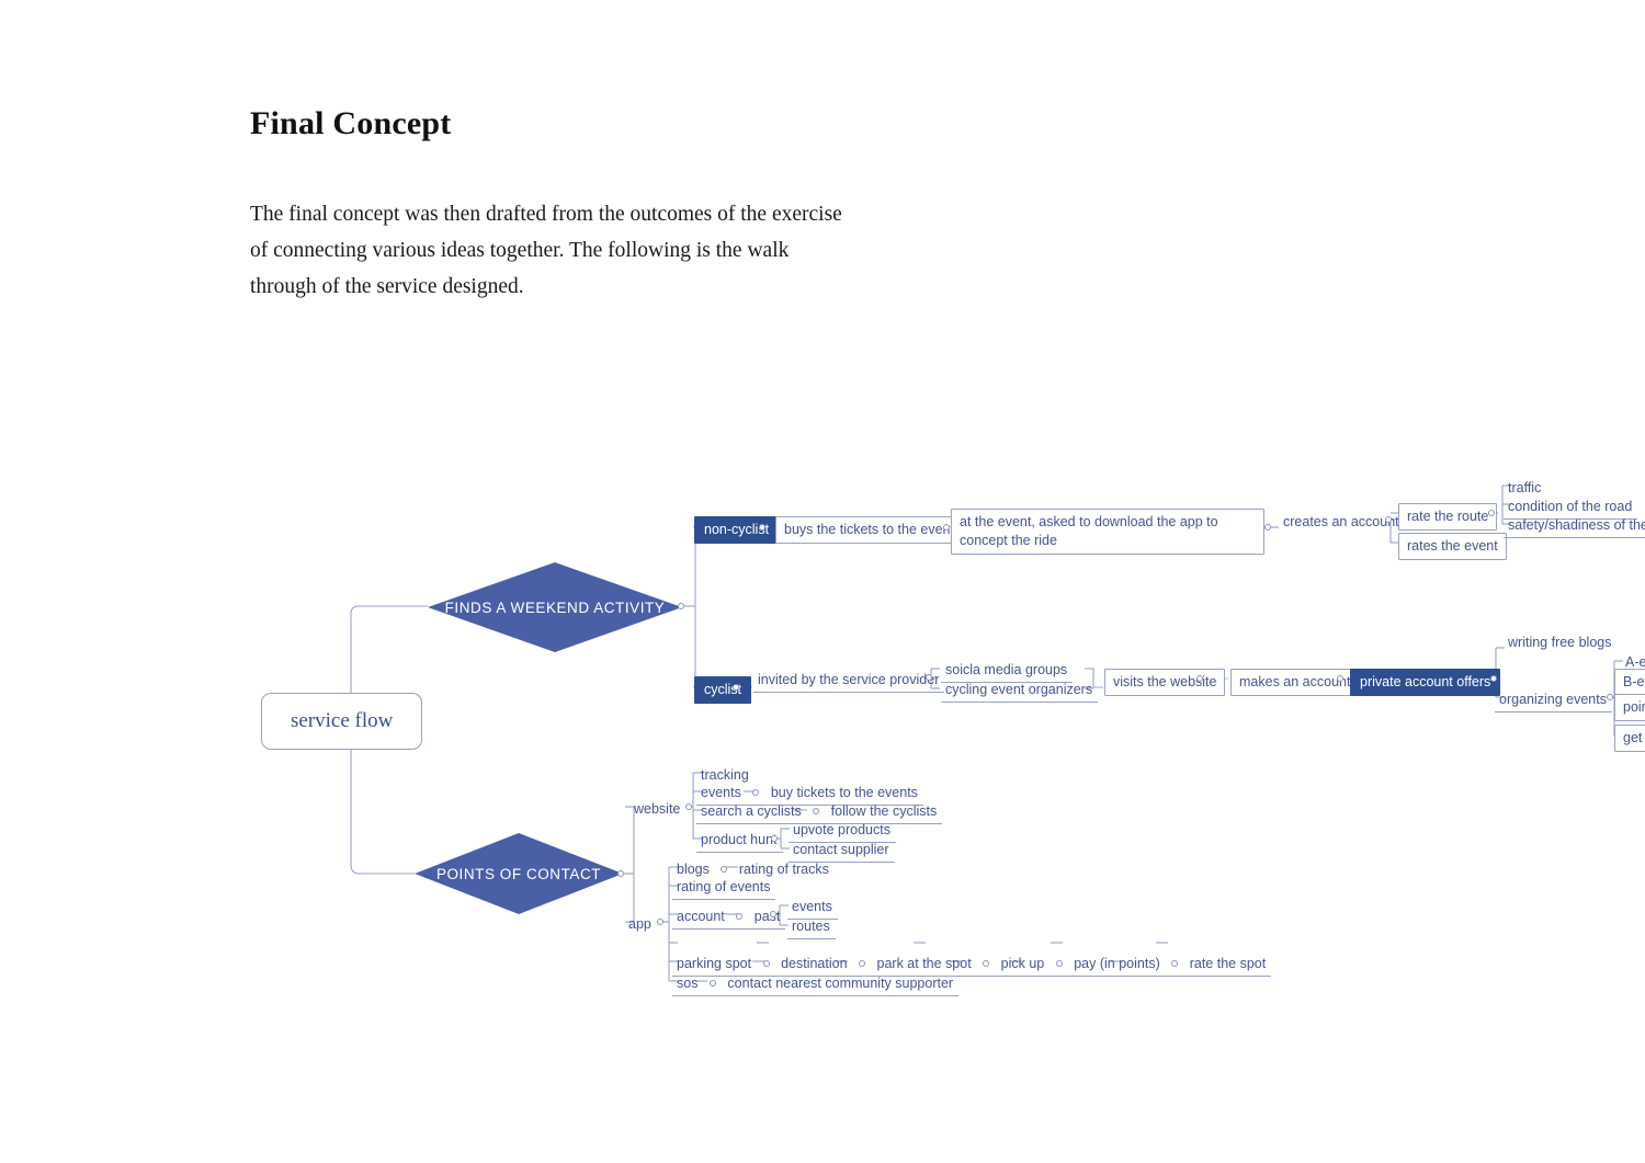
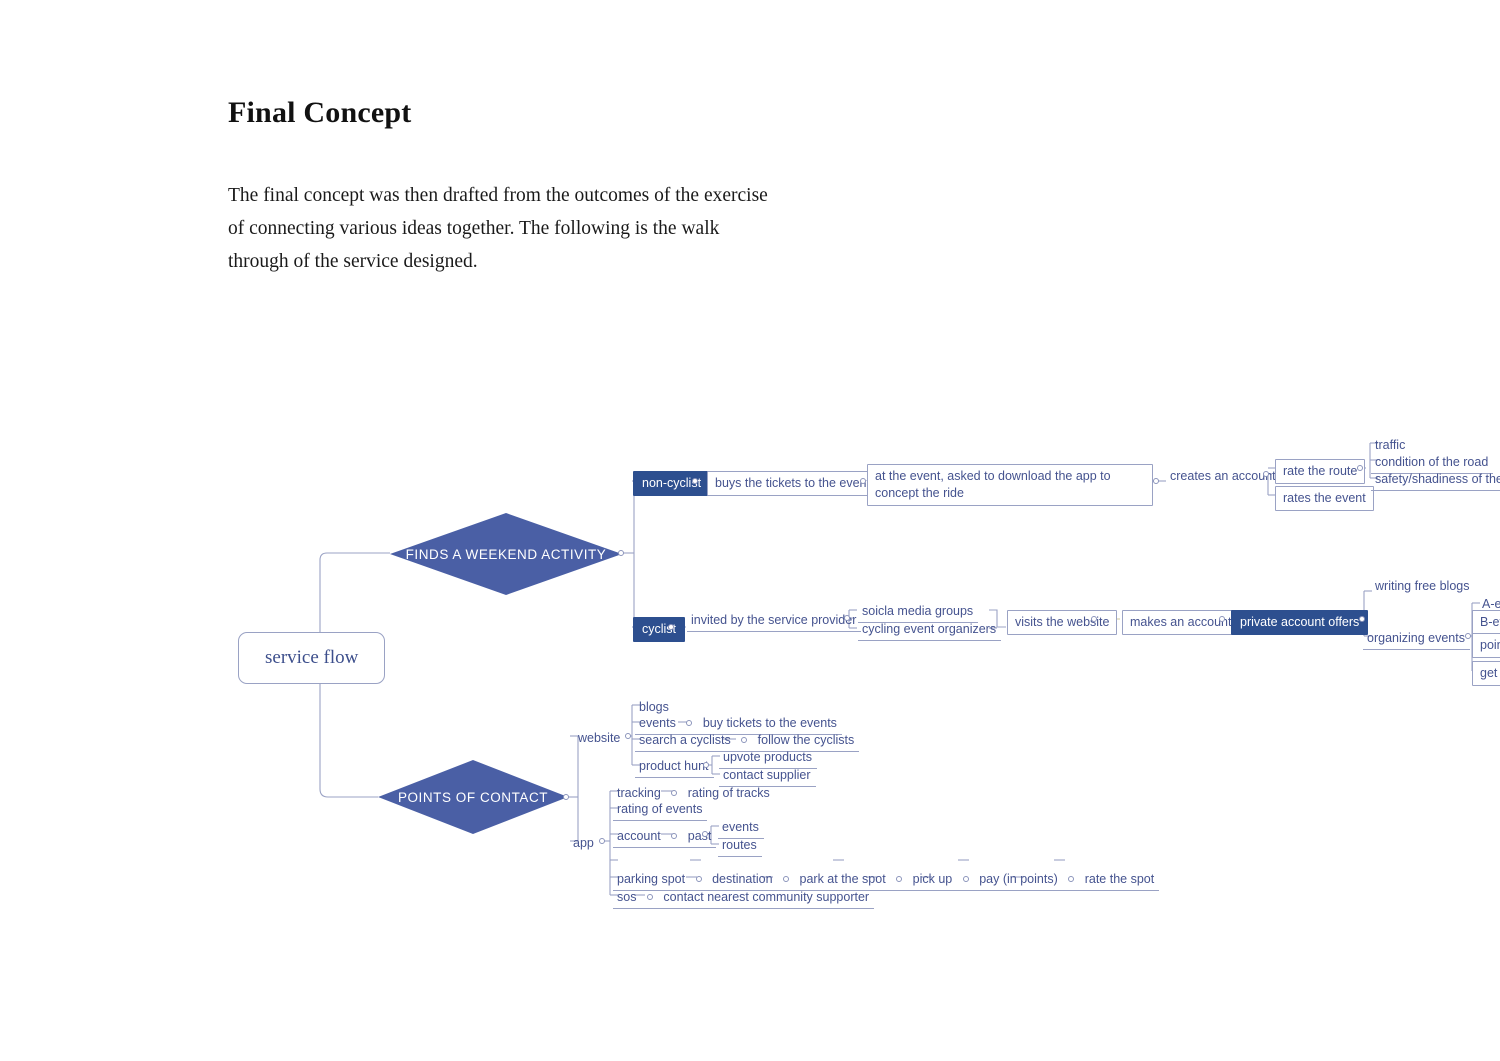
  Final Concept
  The final concept was then drafted from the outcomes of the exercise of connecting various ideas together. The following is the walk through of the service designed.
  service flow
  FINDS A WEEKEND ACTIVITY
  POINTS OF CONTACT
  non-cyclit
  buys the tickets to the eve
  at the event, asked to download the app to concept the ride
  creates an account
  rate the route
  rates the event
  traffic
  condition of the road
  safety/shadiness of the
  cyclit
  invited by the service providr
  soicla media groups
  cycling event organizers
  visits the website
  makes an account
  private account offers
  writing free blogs
  organizing events
  A-e
  B-e
  get
  website
- tracking
+ blogs
  events buy tickets to the events
  search a cyclists follow the cyclists
  product hun
  upvote products
  contact supplier
  app
- blogs rating of tracks
+ tracking rating of tracks
  rating of events
  account pat
  events
  routes
  parking spot destination park at the spot pick up pay (in points) rate the spot
  sos contact nearest community supporter
